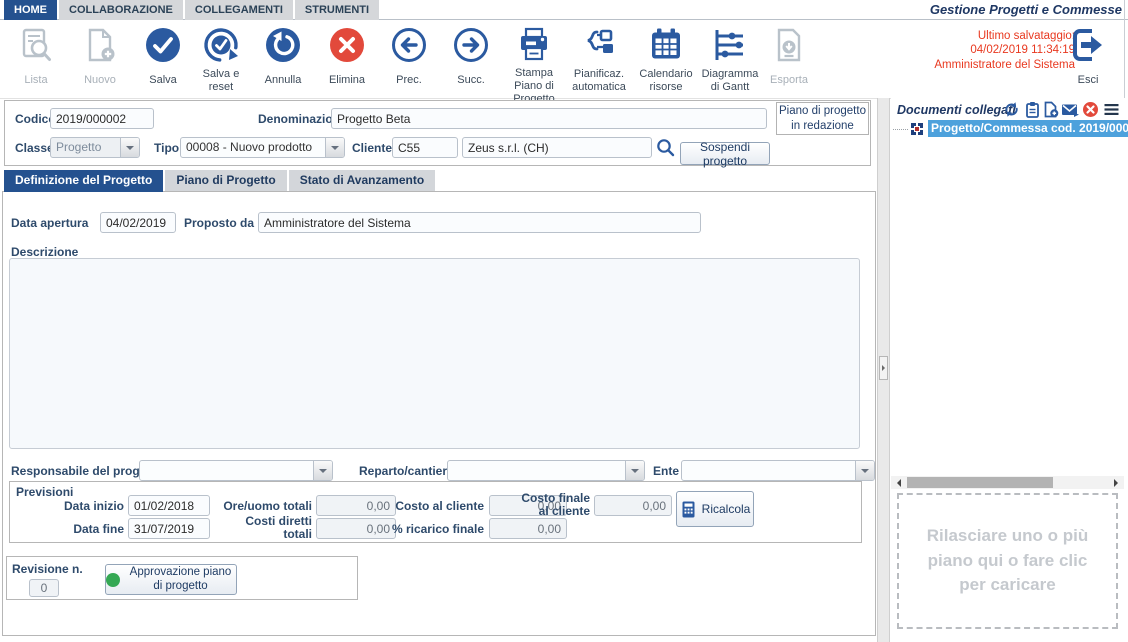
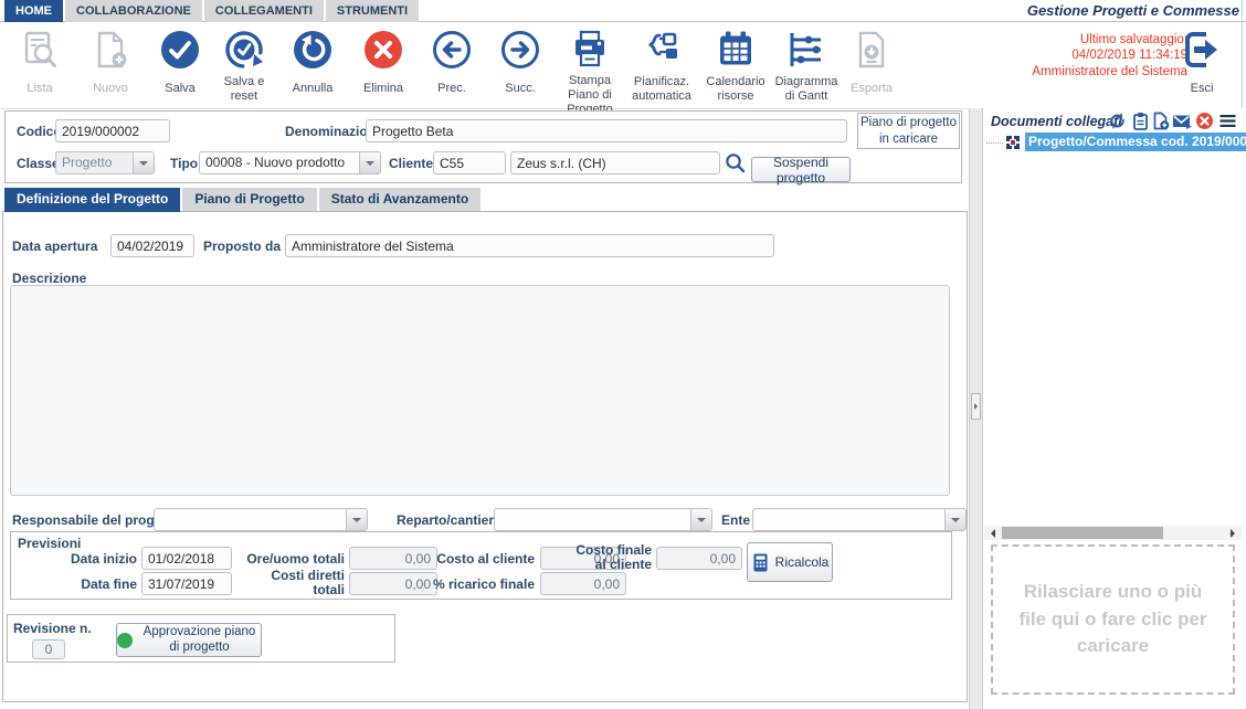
  HOME
  COLLABORAZIONE
  COLLEGAMENTI
  STRUMENTI
  Gestione Progetti e Commesse
  Lista
  Nuovo
  Salva
  Salva e reset
  Annulla
  Elimina
  Prec.
  Succ.
  Pianificaz. automatica
  Calendario risorse
  Diagramma di Gantt
  Esporta
  Ultimo salvataggio
  04/02/2019 11:34:19
  Amministratore del Sistema
  Esci
  Codic
  2019/000002
  Denominazio
  Progetto Beta
  Class
  Progetto
  Tipo
  00008 - Nuovo prodotto
  Cliente
  C55
  Zeus s.r.l. (CH)
  Sospendi progetto
- Piano di progetto in redazione
+ Piano di progetto in caricare
  Definizione del Progetto
  Piano di Progetto
  Stato di Avanzamento
  Data apertura
  04/02/2019
  Proposto da
  Amministratore del Sistema
  Descrizione
  Responsabile del prog
  Reparto/cantier
  Ente
  Previsioni
  Data inizio
  01/02/2018
  Ore/uomo totali
  0,00
  Costo al cliente
  0,00
  Costo finale al cliente
  0,00
  Data fine
  31/07/2019
  Costi diretti totali
  0,00
  % ricarico finale
  0,00
  Ricalcola
  Revisione n.
  0
  Approvazione piano di progetto
  Documenti collegati
  Progetto/Commessa cod. 2019/000
- Rilasciare uno o più piano qui o fare clic per caricare
+ Rilasciare uno o più file qui o fare clic per caricare
